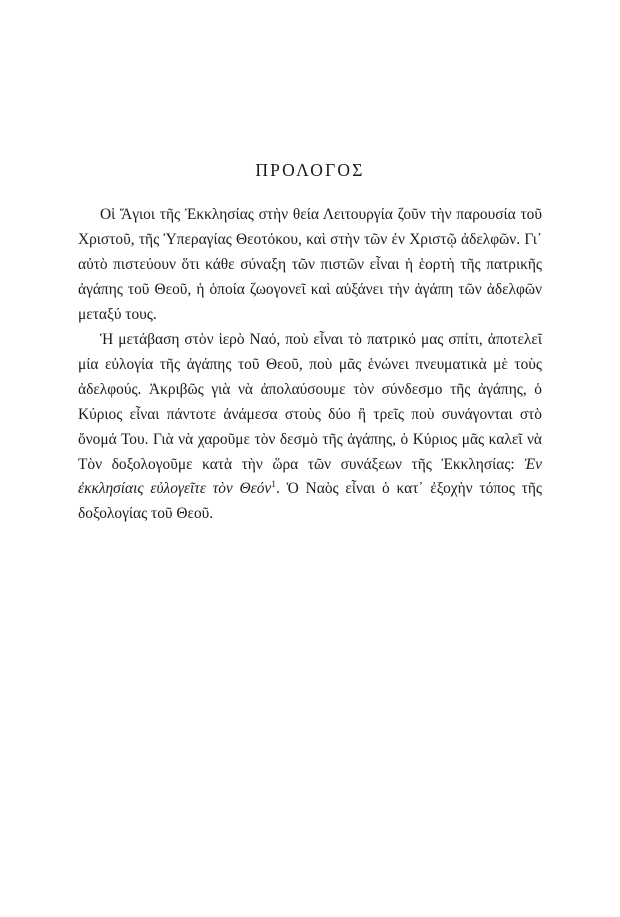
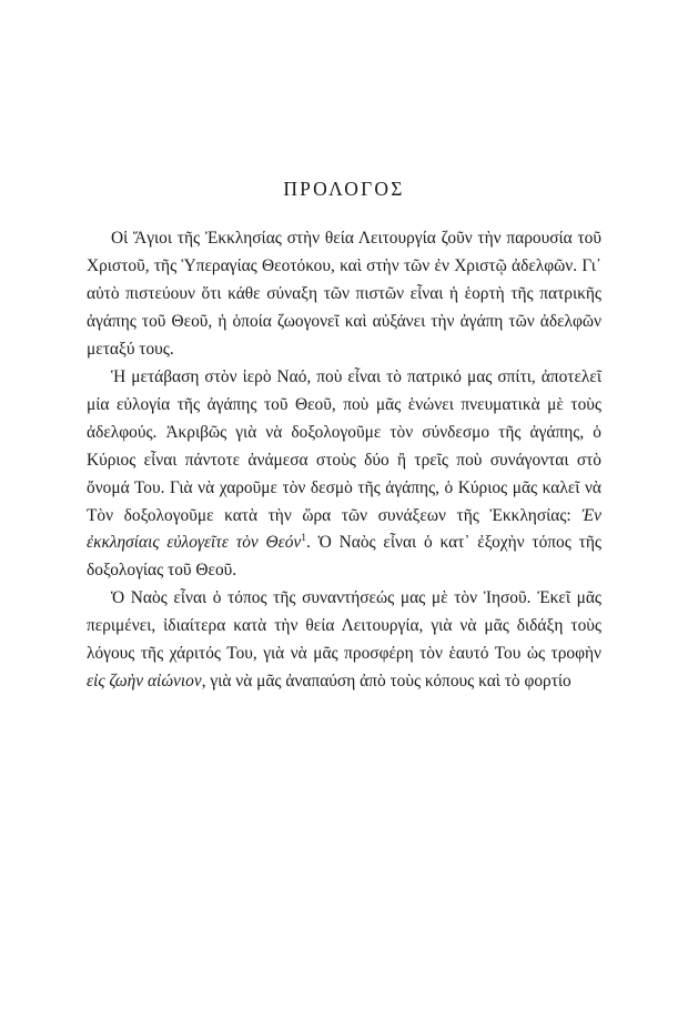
  ΠΡΟΛΟΓΟΣ
  Οἱ Ἅγιοι τῆς Ἐκκλησίας στὴν θεία Λειτουργία ζοῦν τὴν παρουσία τοῦ Χριστοῦ, τῆς Ὑπεραγίας Θεοτόκου, καὶ στὴν τῶν ἐν Χριστῷ ἀδελφῶν. Γι᾿ αὐτὸ πιστεύουν ὅτι κάθε σύναξη τῶν πιστῶν εἶναι ἡ ἑορτὴ τῆς πατρικῆς ἀγάπης τοῦ Θεοῦ, ἡ ὁποία ζωογονεῖ καὶ αὐξάνει τὴν ἀγάπη τῶν ἀδελφῶν μεταξύ τους.
- Ἡ μετάβαση στὸν ἱερὸ Ναό, ποὺ εἶναι τὸ πατρικό μας σπίτι, ἀποτελεῖ μία εὐλογία τῆς ἀγάπης τοῦ Θεοῦ, ποὺ μᾶς ἑνώνει πνευματικὰ μὲ τοὺς ἀδελφούς. Ἀκριβῶς γιὰ νὰ ἀπολαύσουμε τὸν σύνδεσμο τῆς ἀγάπης, ὁ Κύριος εἶναι πάντοτε ἀνάμεσα στοὺς δύο ἢ τρεῖς ποὺ συνάγονται στὸ ὄνομά Του. Γιὰ νὰ χαροῦμε τὸν δεσμὸ τῆς ἀγάπης, ὁ Κύριος μᾶς καλεῖ νὰ Τὸν δοξολογοῦμε κατὰ τὴν ὥρα τῶν συνάξεων τῆς Ἐκκλησίας: Ἐν ἐκκλησίαις εὐλογεῖτε τὸν Θεόν1. Ὁ Ναὸς εἶναι ὁ κατ᾿ ἐξοχὴν τόπος τῆς δοξολογίας τοῦ Θεοῦ.
+ Ἡ μετάβαση στὸν ἱερὸ Ναό, ποὺ εἶναι τὸ πατρικό μας σπίτι, ἀποτελεῖ μία εὐλογία τῆς ἀγάπης τοῦ Θεοῦ, ποὺ μᾶς ἑνώνει πνευματικὰ μὲ τοὺς ἀδελφούς. Ἀκριβῶς γιὰ νὰ δοξολογοῦμε τὸν σύνδεσμο τῆς ἀγάπης, ὁ Κύριος εἶναι πάντοτε ἀνάμεσα στοὺς δύο ἢ τρεῖς ποὺ συνάγονται στὸ ὄνομά Του. Γιὰ νὰ χαροῦμε τὸν δεσμὸ τῆς ἀγάπης, ὁ Κύριος μᾶς καλεῖ νὰ Τὸν δοξολογοῦμε κατὰ τὴν ὥρα τῶν συνάξεων τῆς Ἐκκλησίας: Ἐν ἐκκλησίαις εὐλογεῖτε τὸν Θεόν1. Ὁ Ναὸς εἶναι ὁ κατ᾿ ἐξοχὴν τόπος τῆς δοξολογίας τοῦ Θεοῦ.
+ Ὁ Ναὸς εἶναι ὁ τόπος τῆς συναντήσεώς μας μὲ τὸν Ἰησοῦ. Ἐκεῖ μᾶς περιμένει, ἰδιαίτερα κατὰ τὴν θεία Λειτουργία, γιὰ νὰ μᾶς διδάξη τοὺς λόγους τῆς χάριτός Του, γιὰ νὰ μᾶς προσφέρη τὸν ἑαυτό Του ὡς τροφὴν εἰς ζωὴν αἰώνιον, γιὰ νὰ μᾶς ἀναπαύση ἀπὸ τοὺς κόπους καὶ τὸ φορτίο
